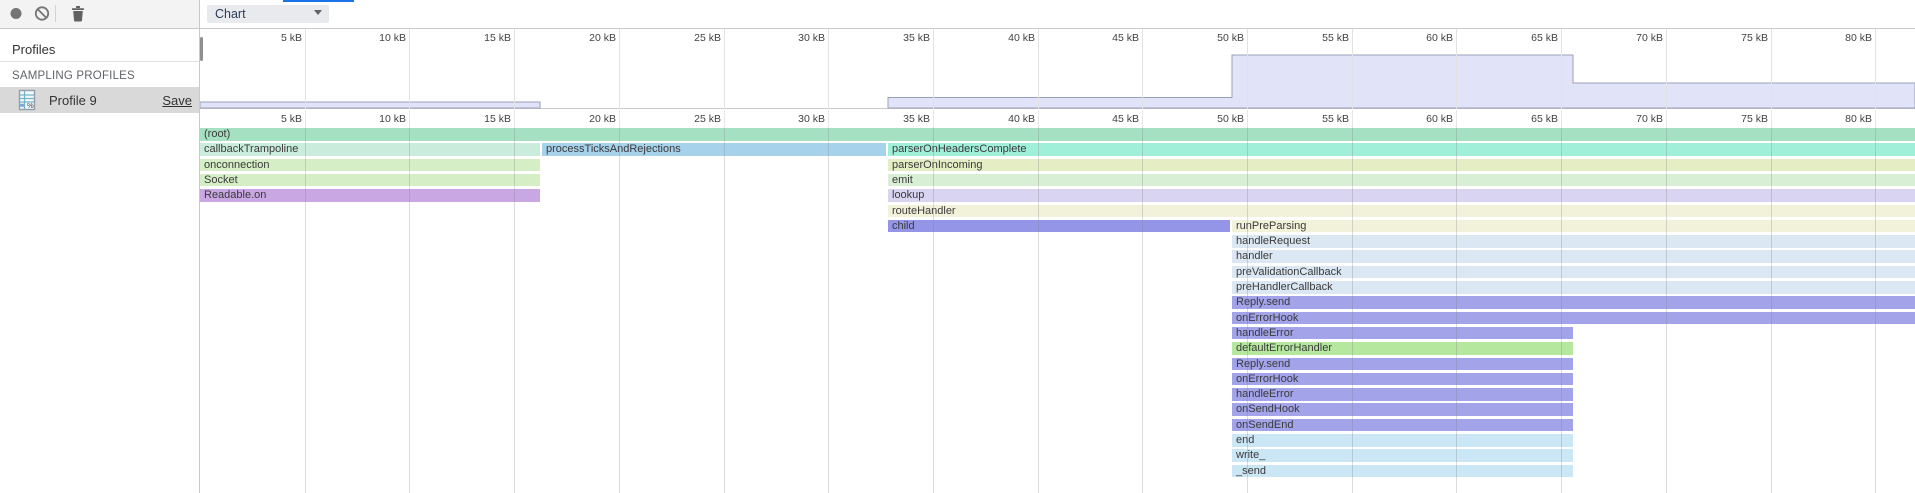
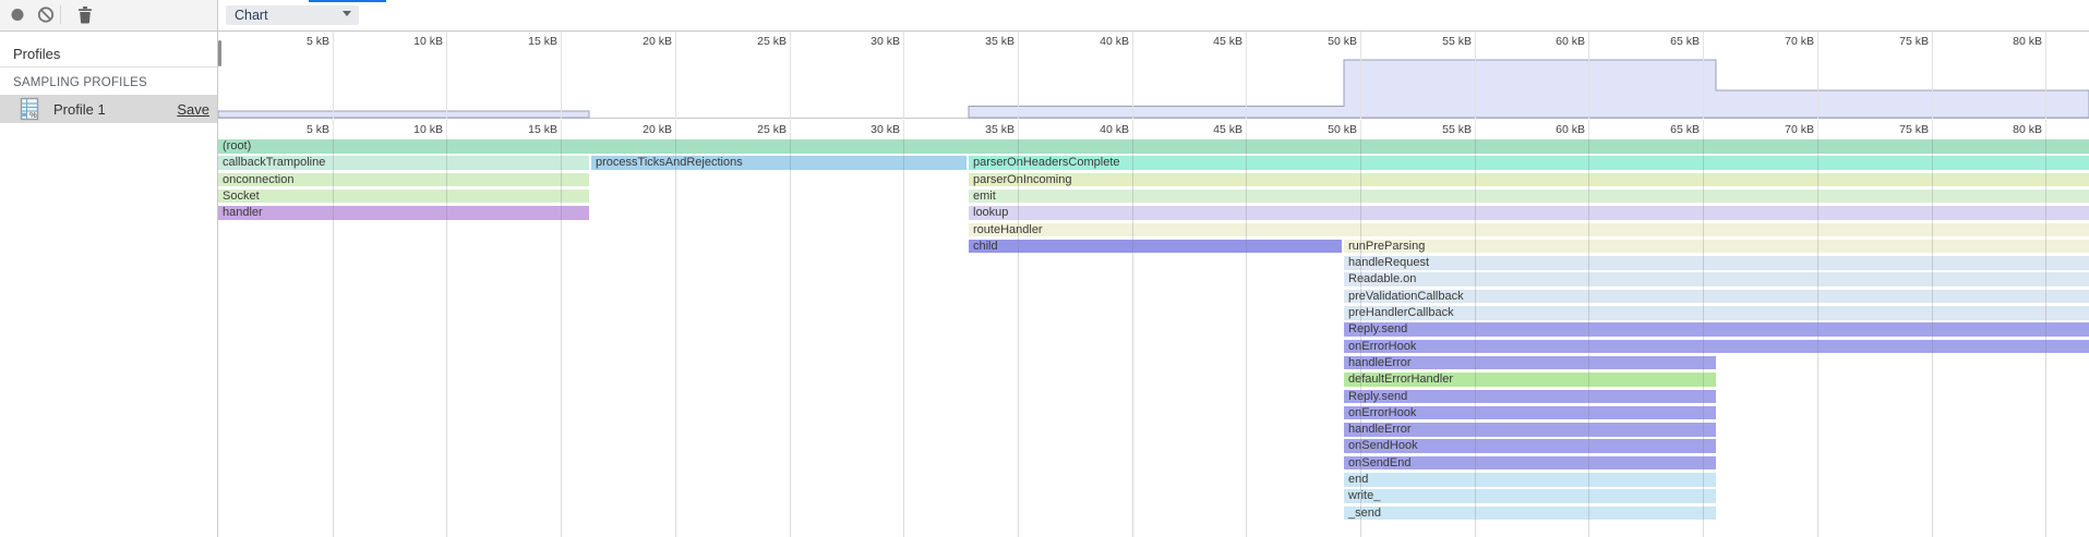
  Chart
  Profiles
  SAMPLING PROFILES
  %
- Profile 9
+ Profile 1
  Save
  5 kB
  10 kB
  15 kB
  20 kB
  25 kB
  30 kB
  35 kB
  40 kB
  45 kB
  50 kB
  55 kB
  60 kB
  65 kB
  70 kB
  75 kB
  80 kB
  5 kB
  10 kB
  15 kB
  20 kB
  25 kB
  30 kB
  35 kB
  40 kB
  45 kB
  50 kB
  55 kB
  60 kB
  65 kB
  70 kB
  75 kB
  80 kB
  (root)
  callbackTrampoline
  processTicksAndRejections
  parserOnHeadersComplete
  onconnection
  parserOnIncoming
  Socket
  emit
- Readable.on
+ handler
  lookup
  routeHandler
  child
  runPreParsing
  handleRequest
- handler
+ Readable.on
  preValidationCallback
  preHandlerCallback
  Reply.send
  onErrorHook
  handleError
  defaultErrorHandler
  Reply.send
  onErrorHook
  handleError
  onSendHook
  onSendEnd
  end
  write_
  _send
